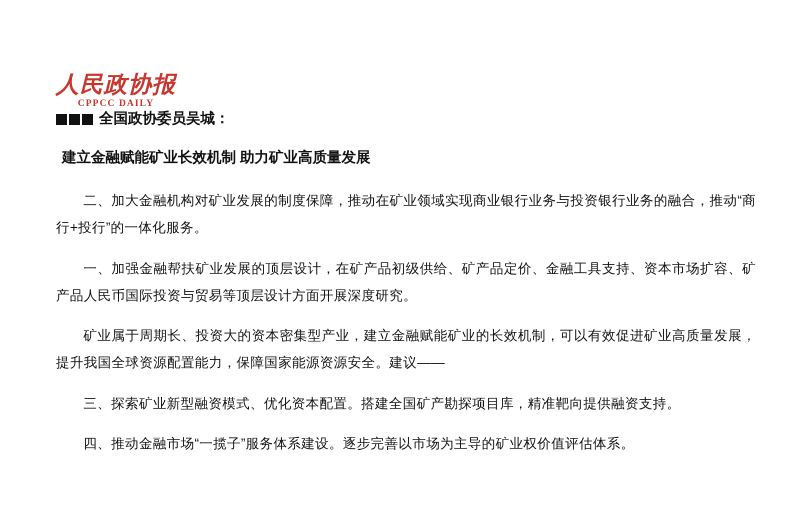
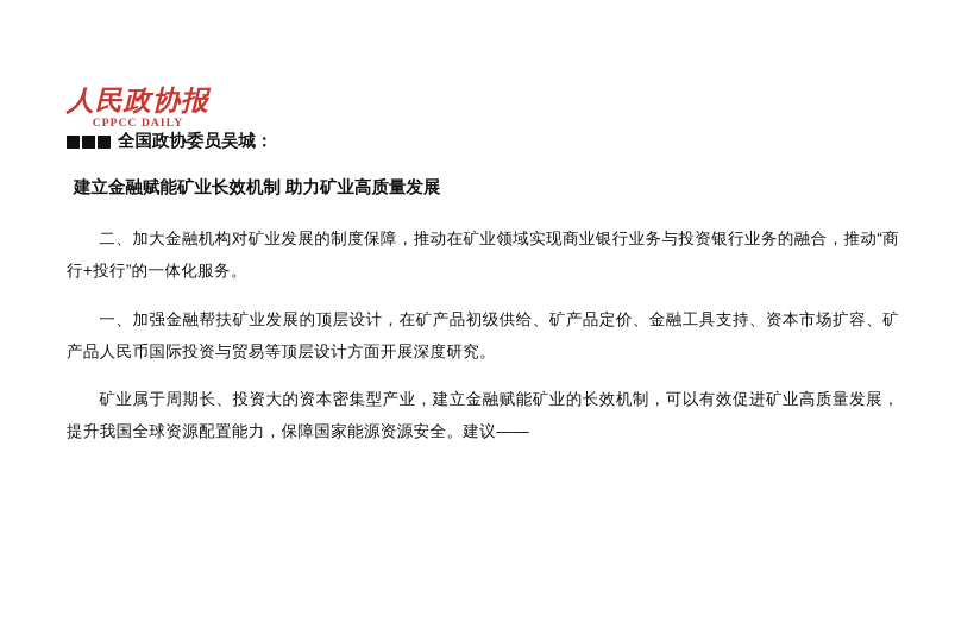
  人民政协报
  CPPCC DAILY
  全国政协委员吴城：
  建立金融赋能矿业长效机制 助力矿业高质量发展
  二、加大金融机构对矿业发展的制度保障，推动在矿业领域实现商业银行业务与投资银行业务的融合，推动“商行+投行”的一体化服务。
  一、加强金融帮扶矿业发展的顶层设计，在矿产品初级供给、矿产品定价、金融工具支持、资本市场扩容、矿产品人民币国际投资与贸易等顶层设计方面开展深度研究。
  矿业属于周期长、投资大的资本密集型产业，建立金融赋能矿业的长效机制，可以有效促进矿业高质量发展，提升我国全球资源配置能力，保障国家能源资源安全。建议——
- 三、探索矿业新型融资模式、优化资本配置。搭建全国矿产勘探项目库，精准靶向提供融资支持。
- 四、推动金融市场“一揽子”服务体系建设。逐步完善以市场为主导的矿业权价值评估体系。
